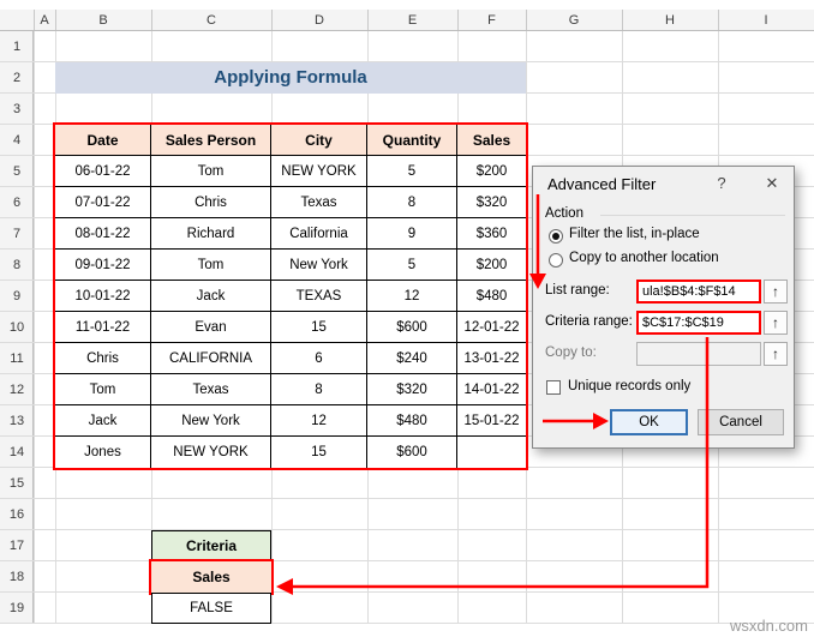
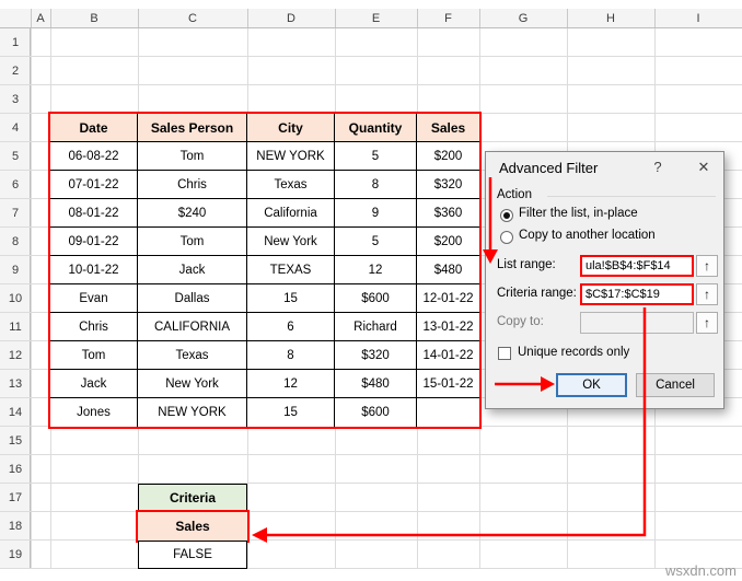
  A
  B
  C
  D
  E
  F
  G
  H
  I
  1
  2
  3
  4
  5
  6
  7
  8
  9
  10
  11
  12
  13
  14
  15
  16
  17
  18
  19
- Applying Formula
  Date
  Sales Person
  City
  Quantity
  Sales
- 06-01-22
+ 06-08-22
  Tom
  NEW YORK
  5
  $200
  07-01-22
  Chris
  Texas
  8
  $320
  08-01-22
- Richard
+ $240
  California
  9
  $360
  09-01-22
  Tom
  New York
  5
  $200
  10-01-22
  Jack
  TEXAS
  12
  $480
- 11-01-22
  Evan
+ Dallas
  15
  $600
  12-01-22
  Chris
  CALIFORNIA
  6
- $240
+ Richard
  13-01-22
  Tom
  Texas
  8
  $320
  14-01-22
  Jack
  New York
  12
  $480
  15-01-22
  Jones
  NEW YORK
  15
  $600
  Criteria
  Sales
  FALSE
  Advanced Filter
  ?
  ✕
  Action
  Filter the list, in-place
  Copy to another location
  List range:
  ula!$B$4:$F$14
  ↑
  Criteria range:
  $C$17:$C$19
  ↑
  Copy to:
  ↑
  Unique records only
  OK
  Cancel
  wsxdn.com
